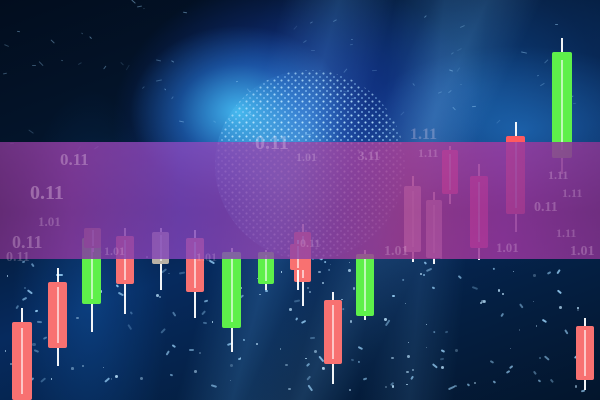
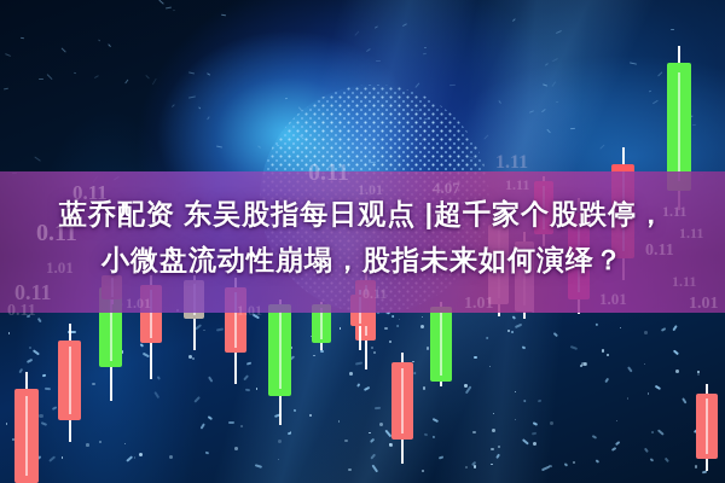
  0.11
  0.11
  1.01
  0.11
  0.11
  0.11
  1.01
- 3.11
+ 4.07
  1.11
  1.11
  1.11
  1.11
  0.11
  1.11
  1.01
  1.01
  1.01
  1.01
  0.11
  1.01
+ 蓝乔配资 东吴股指每日观点 |超千家个股跌停，
+ 小微盘流动性崩塌，股指未来如何演绎？
